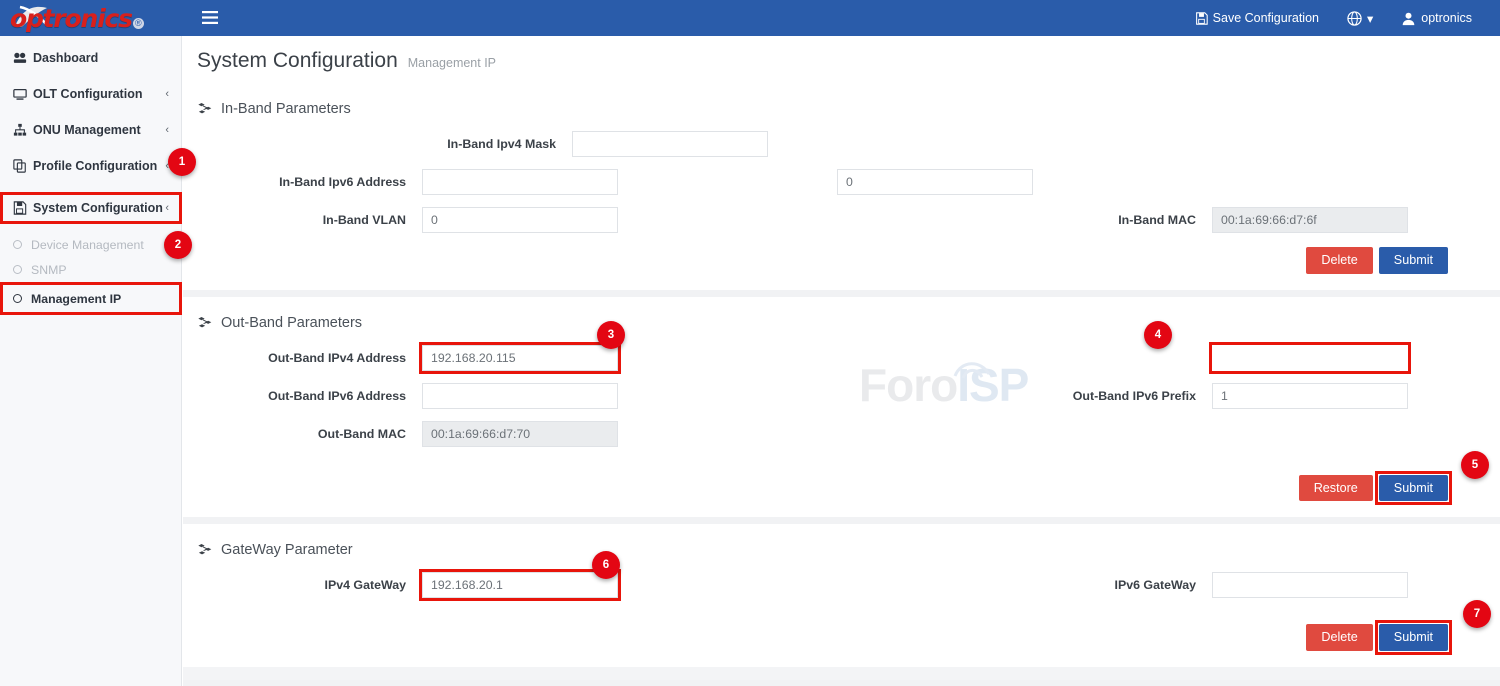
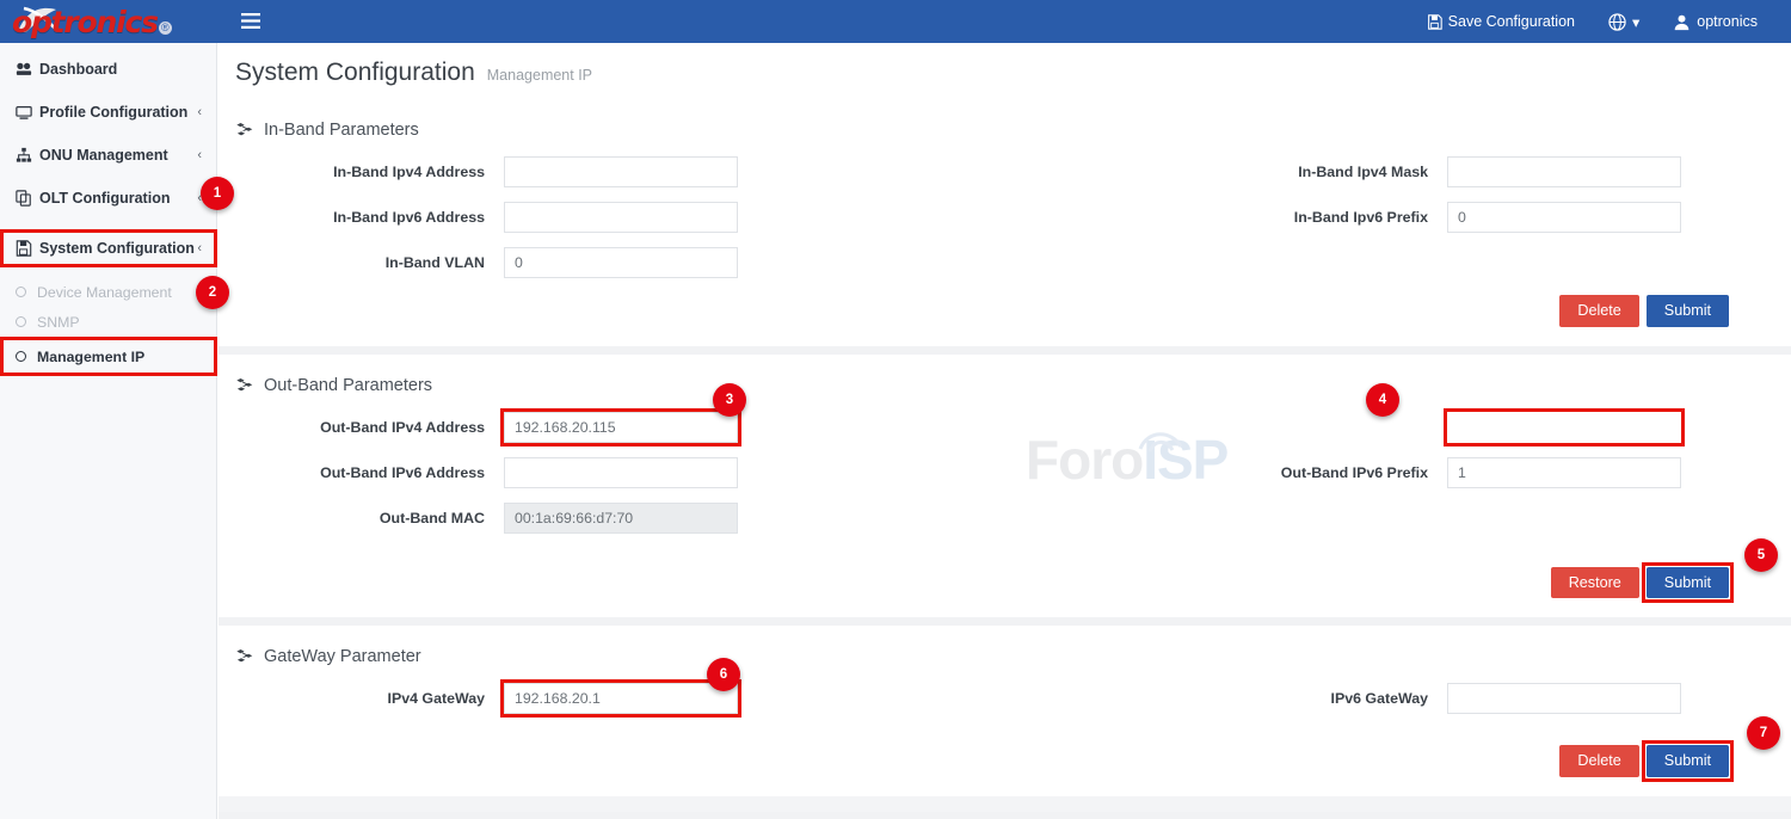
  optronics
  ®
  Save Configuration
  ▾
  optronics
  Dashboard
- OLT Configuration
+ Profile Configuration
  ‹
  ONU Management
  ‹
- Profile Configuration
+ OLT Configuration
  ‹
  System Configuration
  ‹
  Device Management
  SNMP
  Management IP
  System Configuration
  Management IP
  In-Band Parameters
+ In-Band Ipv4 Address
  In-Band Ipv4 Mask
  In-Band Ipv6 Address
+ In-Band Ipv6 Prefix
  0
  In-Band VLAN
  0
- In-Band MAC
- 00:1a:69:66:d7:6f
  Delete
  Submit
  Out-Band Parameters
  Out-Band IPv4 Address
  192.168.20.115
  Out-Band IPv6 Address
  Out-Band IPv6 Prefix
  1
  Out-Band MAC
  00:1a:69:66:d7:70
  Restore
  Submit
  GateWay Parameter
  IPv4 GateWay
  192.168.20.1
  IPv6 GateWay
  Delete
  Submit
  ForoISP
  1
  2
  3
  4
  5
  6
  7
